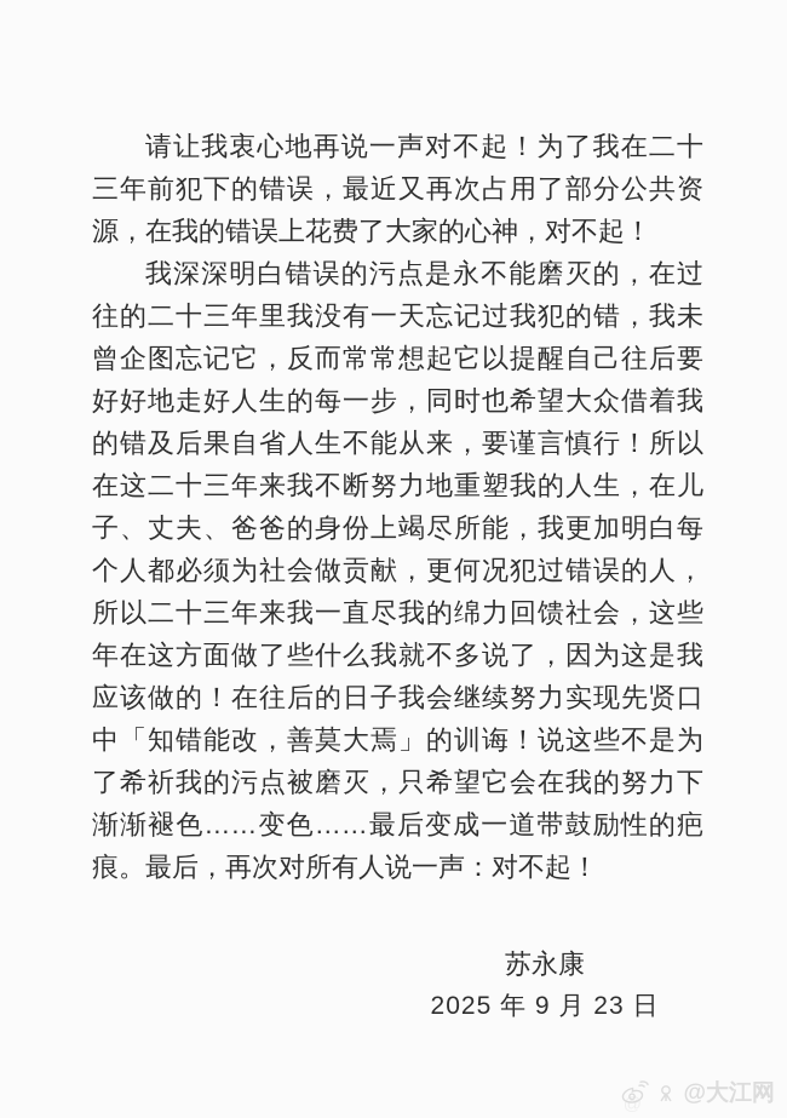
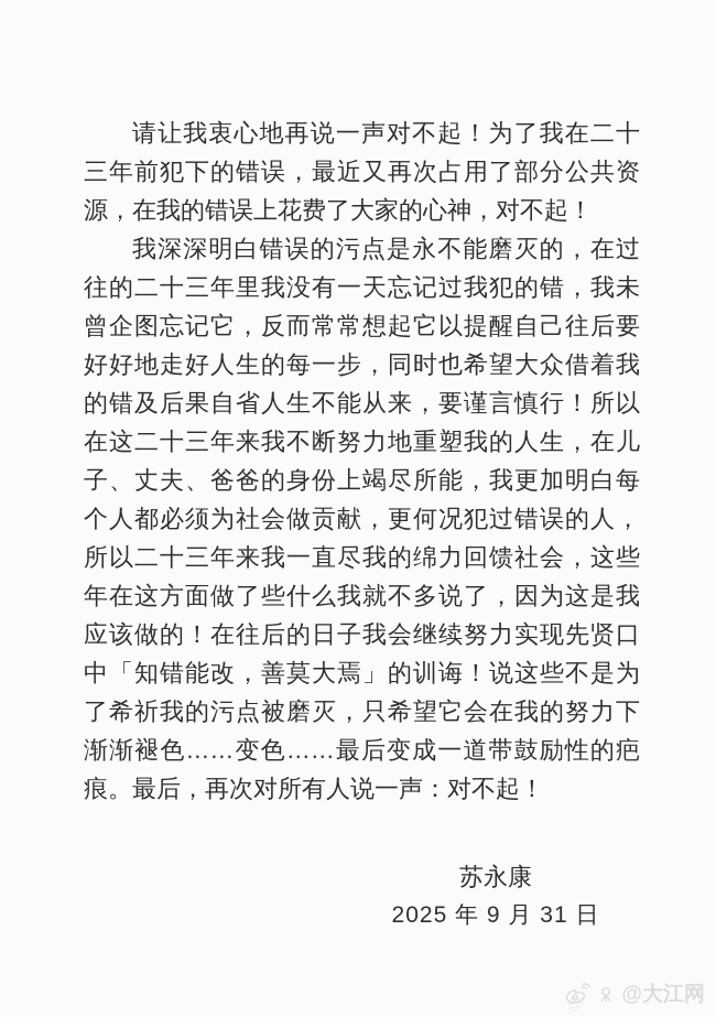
  请让我衷心地再说一声对不起！为了我在二十三年前犯下的错误，最近又再次占用了部分公共资源，在我的错误上花费了大家的心神，对不起！
  我深深明白错误的污点是永不能磨灭的，在过往的二十三年里我没有一天忘记过我犯的错，我未曾企图忘记它，反而常常想起它以提醒自己往后要好好地走好人生的每一步，同时也希望大众借着我的错及后果自省人生不能从来，要谨言慎行！所以在这二十三年来我不断努力地重塑我的人生，在儿子、丈夫、爸爸的身份上竭尽所能，我更加明白每个人都必须为社会做贡献，更何况犯过错误的人，所以二十三年来我一直尽我的绵力回馈社会，这些年在这方面做了些什么我就不多说了，因为这是我应该做的！在往后的日子我会继续努力实现先贤口中「知错能改，善莫大焉」的训诲！说这些不是为了希祈我的污点被磨灭，只希望它会在我的努力下渐渐褪色……变色……最后变成一道带鼓励性的疤痕。最后，再次对所有人说一声：对不起！
  苏永康
- 2025 年 9 月 23 日
+ 2025 年 9 月 31 日
  @
  @大江网
